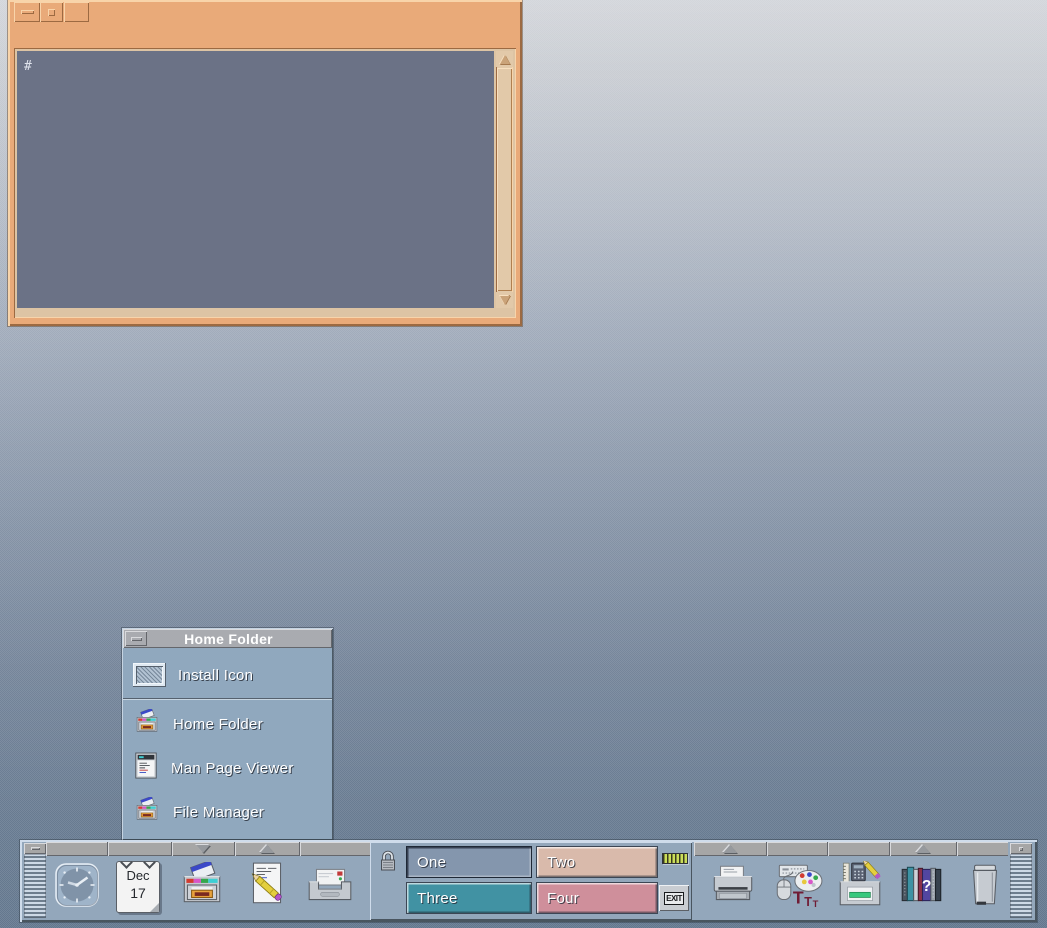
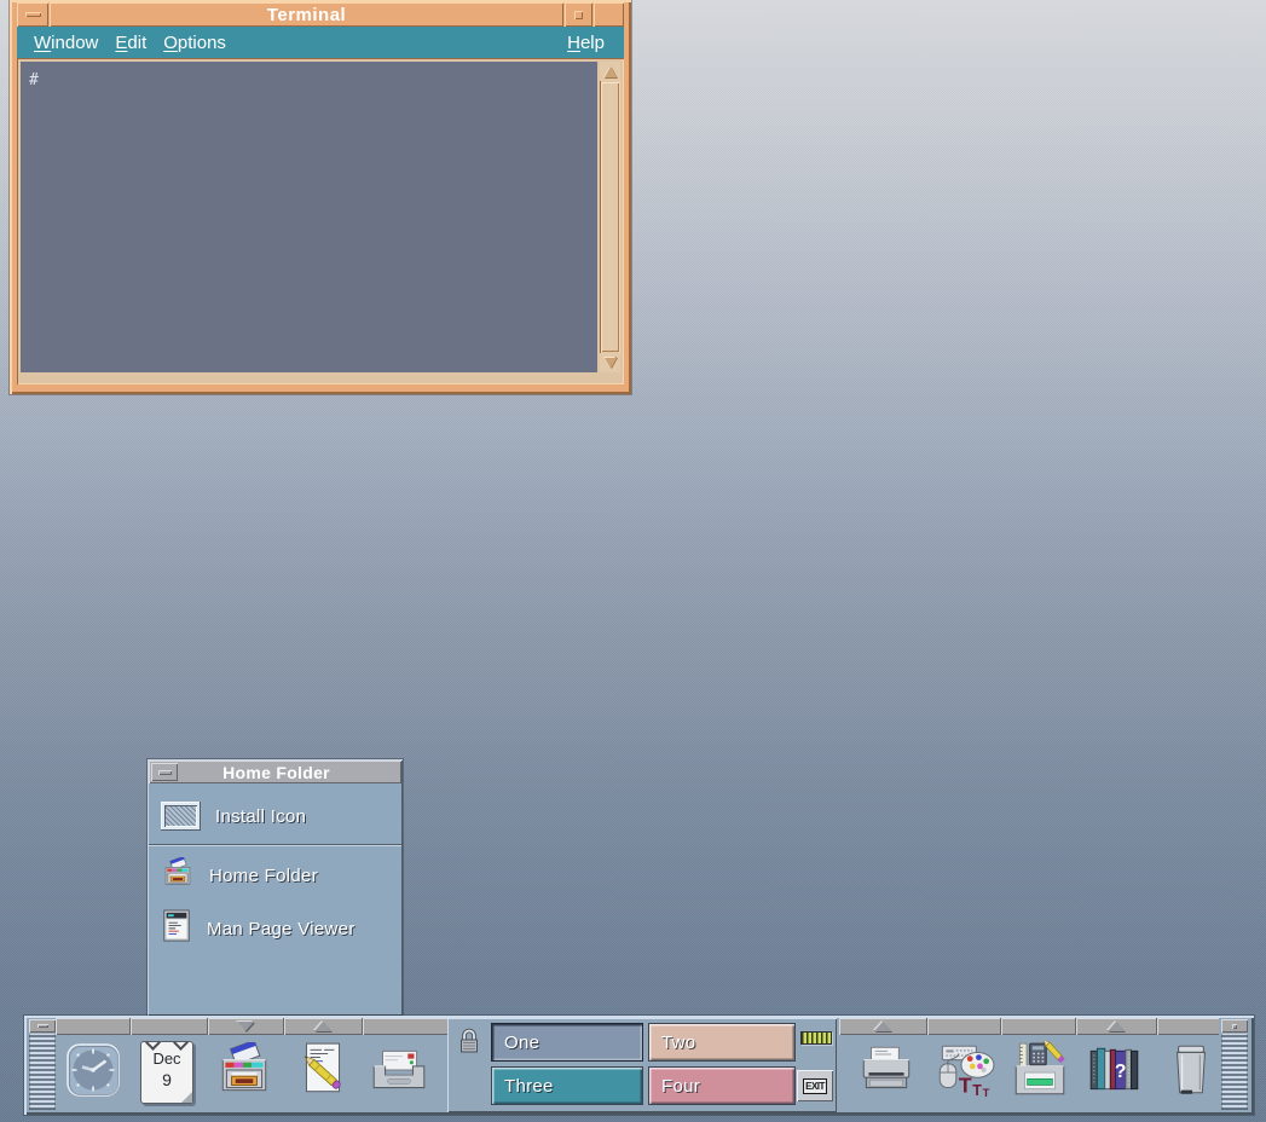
+ Terminal
+ Window
+ Edit
+ Options
+ Help
  #
  Home Folder
  Install Icon
  Home Folder
  Man Page Viewer
- File Manager
  Dec
- 17
+ 9
  One
  Two
  Three
  Four
  EXIT
  T
  T
  T
  ?
